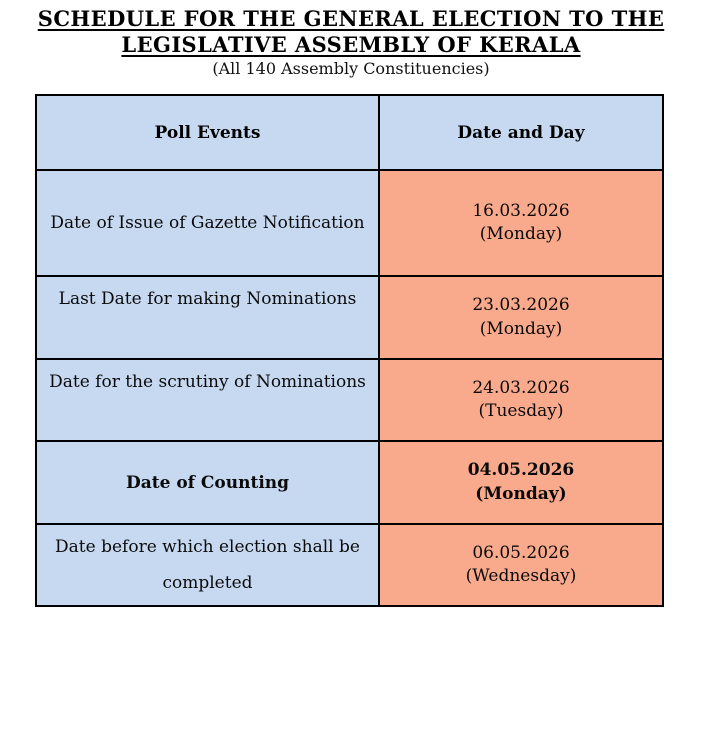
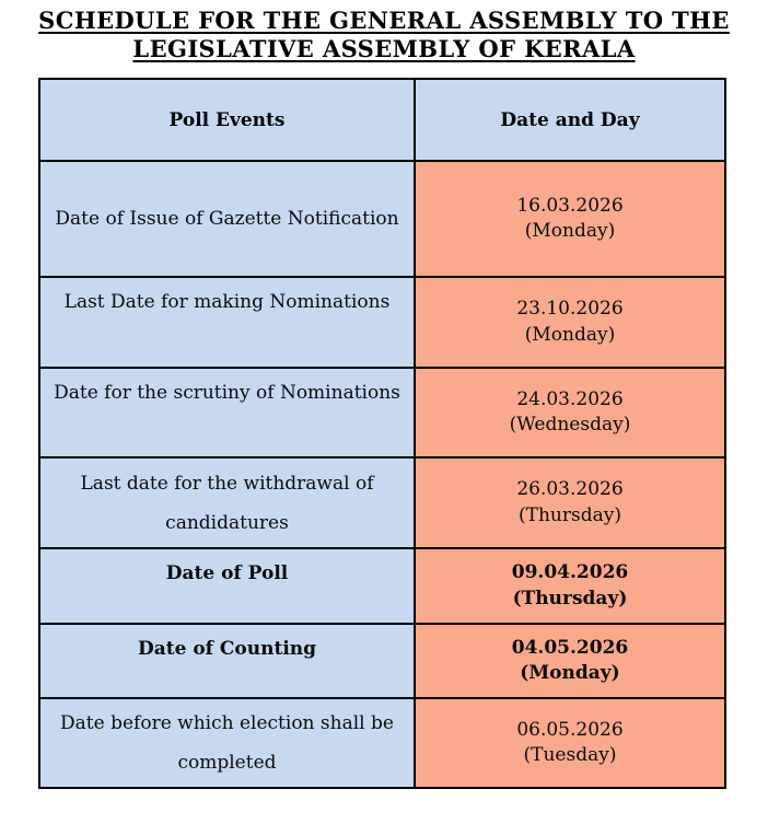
- SCHEDULE FOR THE GENERAL ELECTION TO THE
+ SCHEDULE FOR THE GENERAL ASSEMBLY TO THE
  LEGISLATIVE ASSEMBLY OF KERALA
- (All 140 Assembly Constituencies)
  Poll Events	Date and Day
  Date of Issue of Gazette Notification	16.03.2026 (Monday)
- Last Date for making Nominations	23.03.2026 (Monday)
+ Last Date for making Nominations	23.10.2026 (Monday)
- Date for the scrutiny of Nominations	24.03.2026 (Tuesday)
+ Date for the scrutiny of Nominations	24.03.2026 (Wednesday)
+ Last date for the withdrawal of candidatures	26.03.2026 (Thursday)
+ Date of Poll	09.04.2026 (Thursday)
  Date of Counting	04.05.2026 (Monday)
- Date before which election shall be completed	06.05.2026 (Wednesday)
+ Date before which election shall be completed	06.05.2026 (Tuesday)
